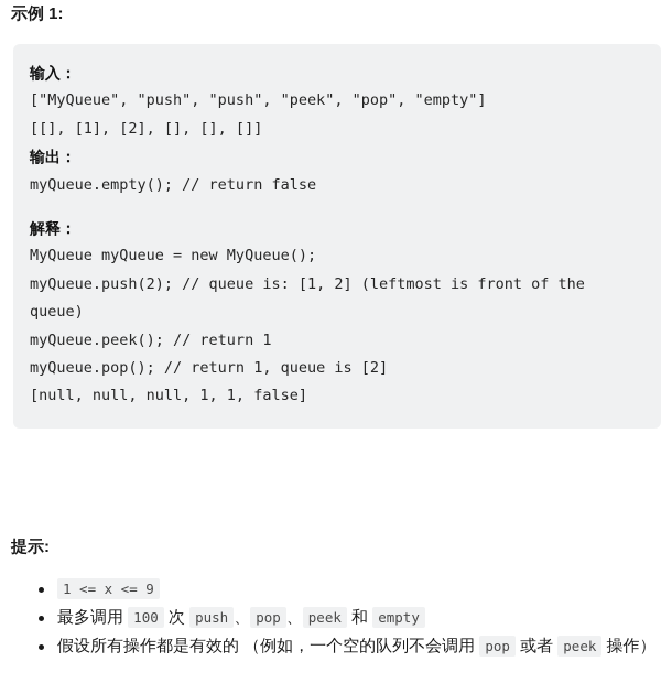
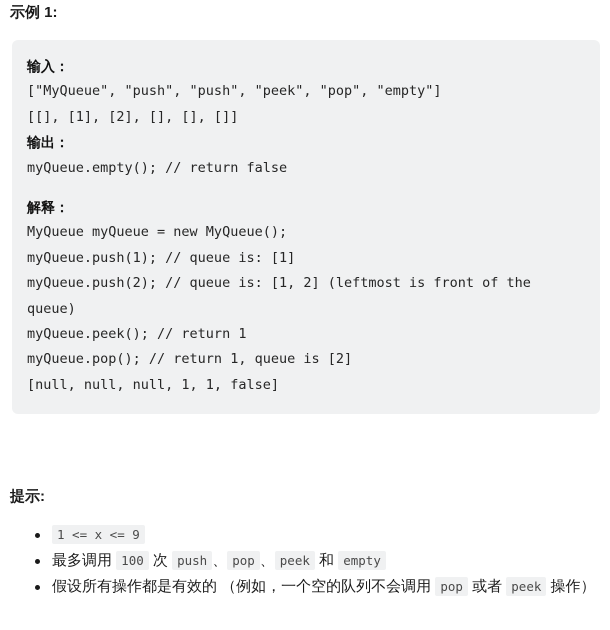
  示例 1:
  输入：
  ["MyQueue", "push", "push", "peek", "pop", "empty"]
  [[], [1], [2], [], [], []]
  输出：
  myQueue.empty(); // return false
  解释：
  MyQueue myQueue = new MyQueue();
+ myQueue.push(1); // queue is: [1]
  myQueue.push(2); // queue is: [1, 2] (leftmost is front of the queue)
  myQueue.peek(); // return 1
  myQueue.pop(); // return 1, queue is [2]
  [null, null, null, 1, 1, false]
  提示:
  1 <= x <= 9
  最多调用 100 次 push 、 pop 、 peek 和 empty
  假设所有操作都是有效的 （例如，一个空的队列不会调用 pop 或者 peek 操作）
